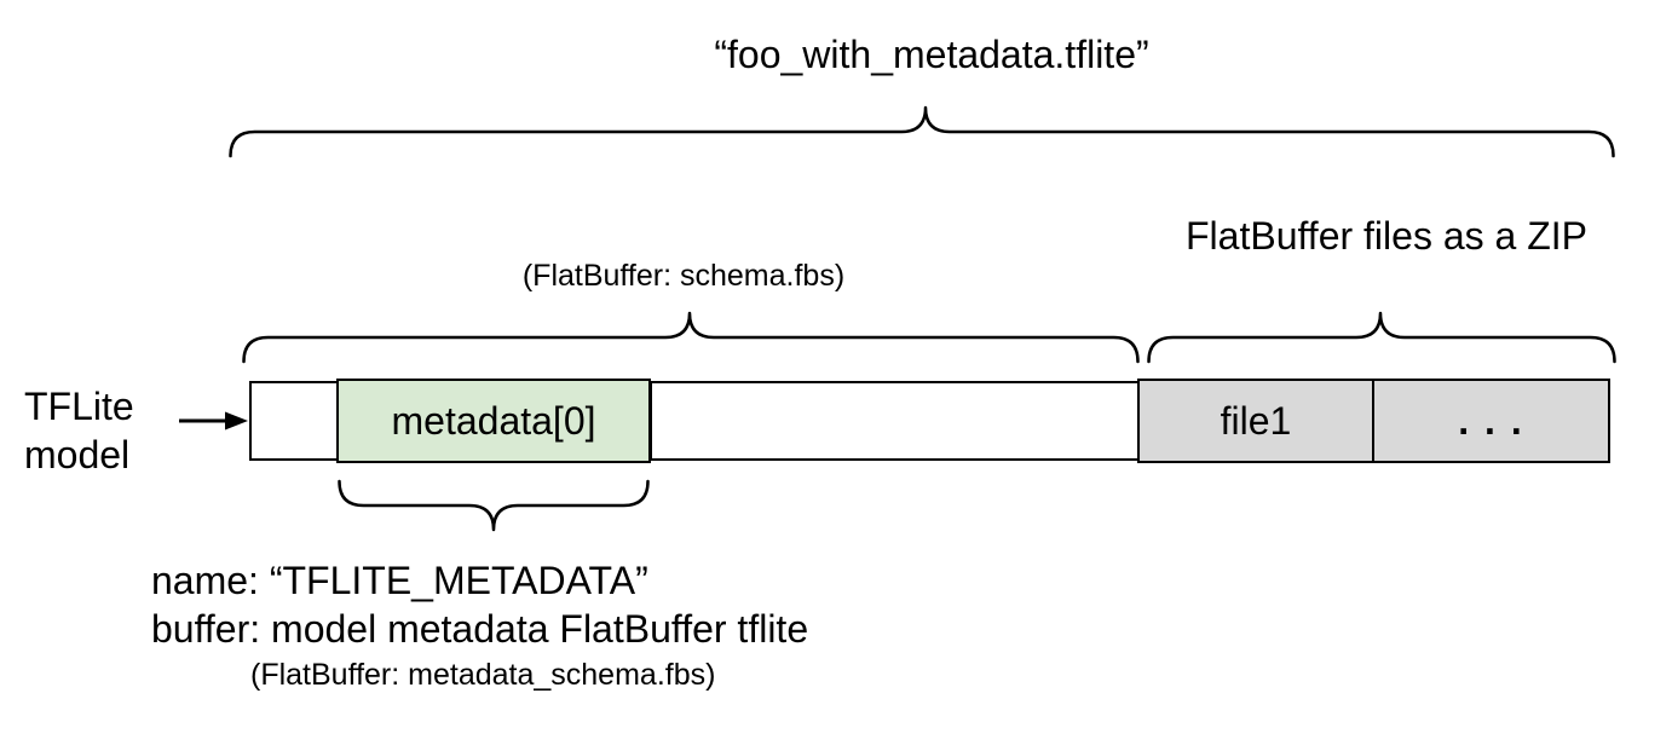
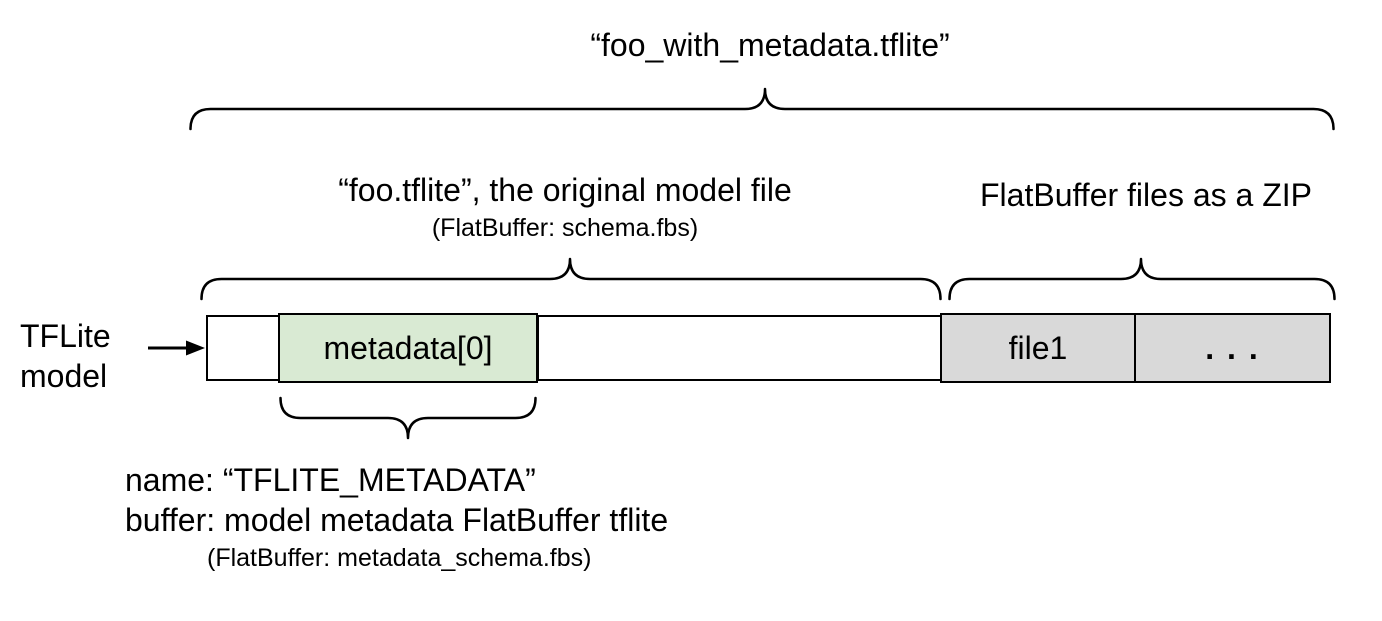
  “foo_with_metadata.tflite”
+ “foo.tflite”, the original model file
  (FlatBuffer: schema.fbs)
  FlatBuffer files as a ZIP
  TFLite
  model
  metadata[0]
  file1
  . . .
  name: “TFLITE_METADATA”
  buffer: model metadata FlatBuffer tflite
  (FlatBuffer: metadata_schema.fbs)
